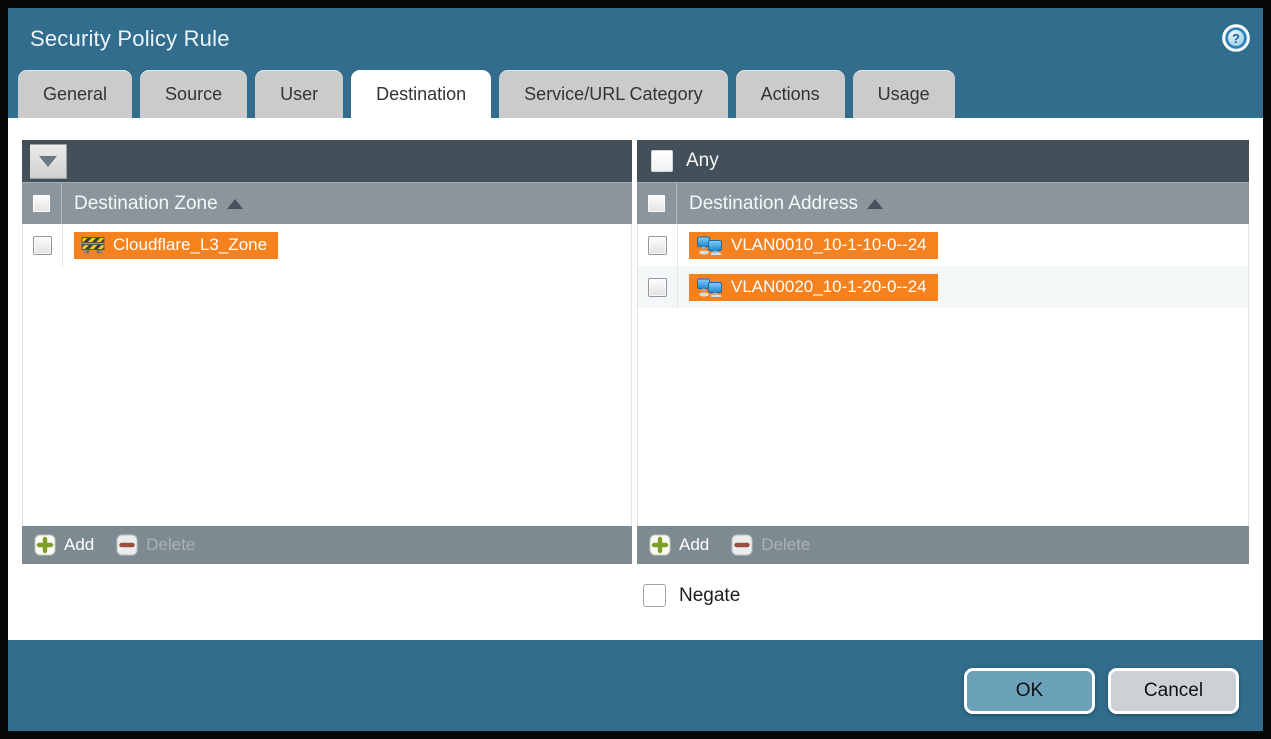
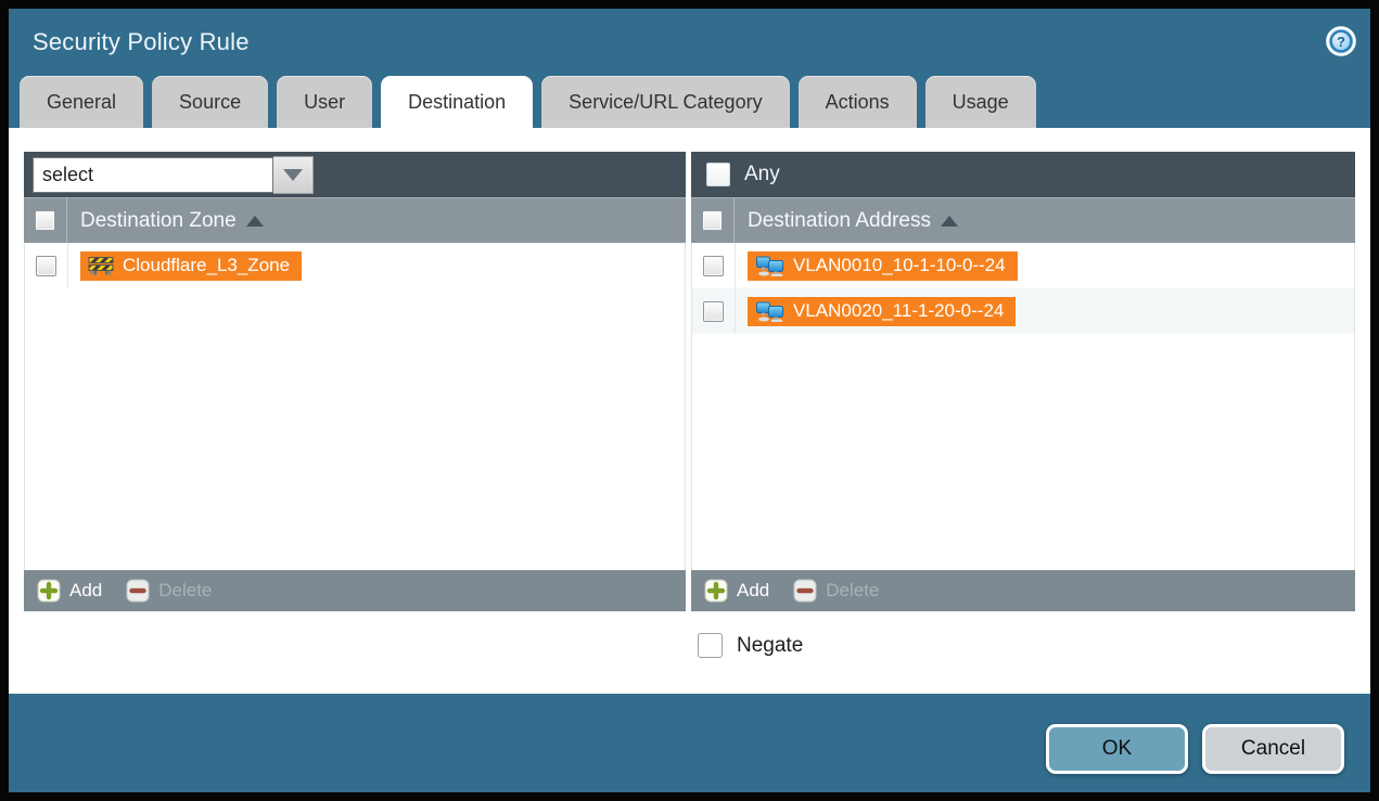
  Security Policy Rule
  ?
  General
  Source
  User
  Destination
  Service/URL Category
  Actions
  Usage
+ select
  Destination Zone
  Cloudflare_L3_Zone
  Add
  Delete
  Any
  Destination Address
  VLAN0010_10-1-10-0--24
- VLAN0020_10-1-20-0--24
+ VLAN0020_11-1-20-0--24
  Add
  Delete
  Negate
  OK
  Cancel
